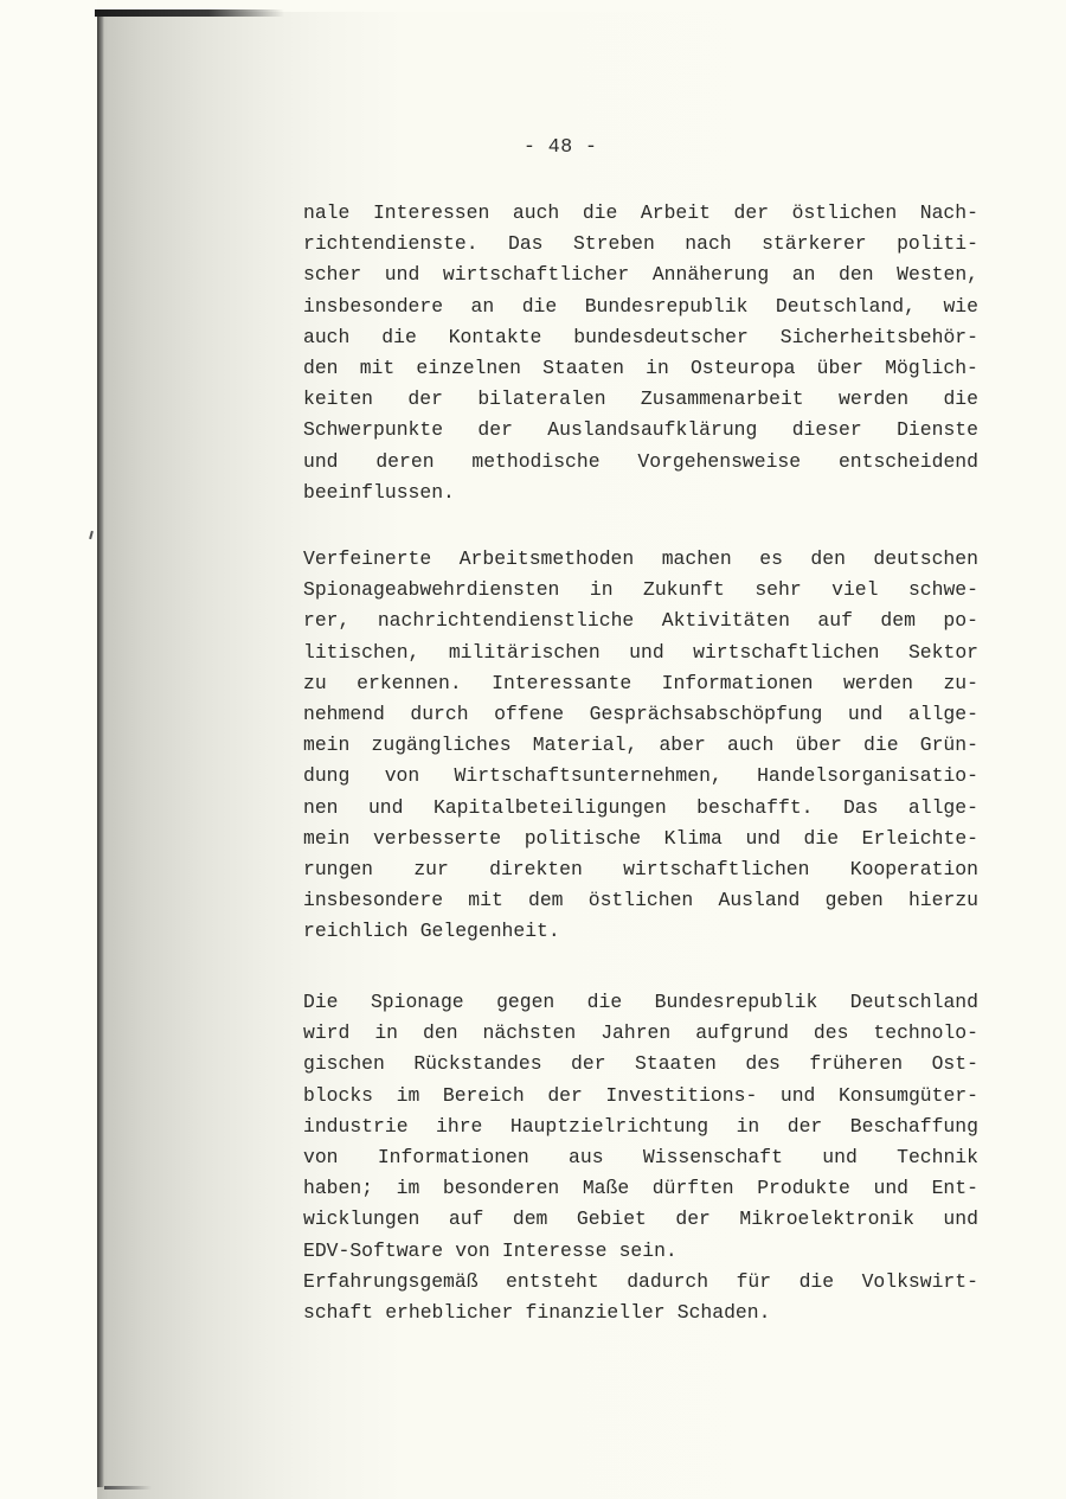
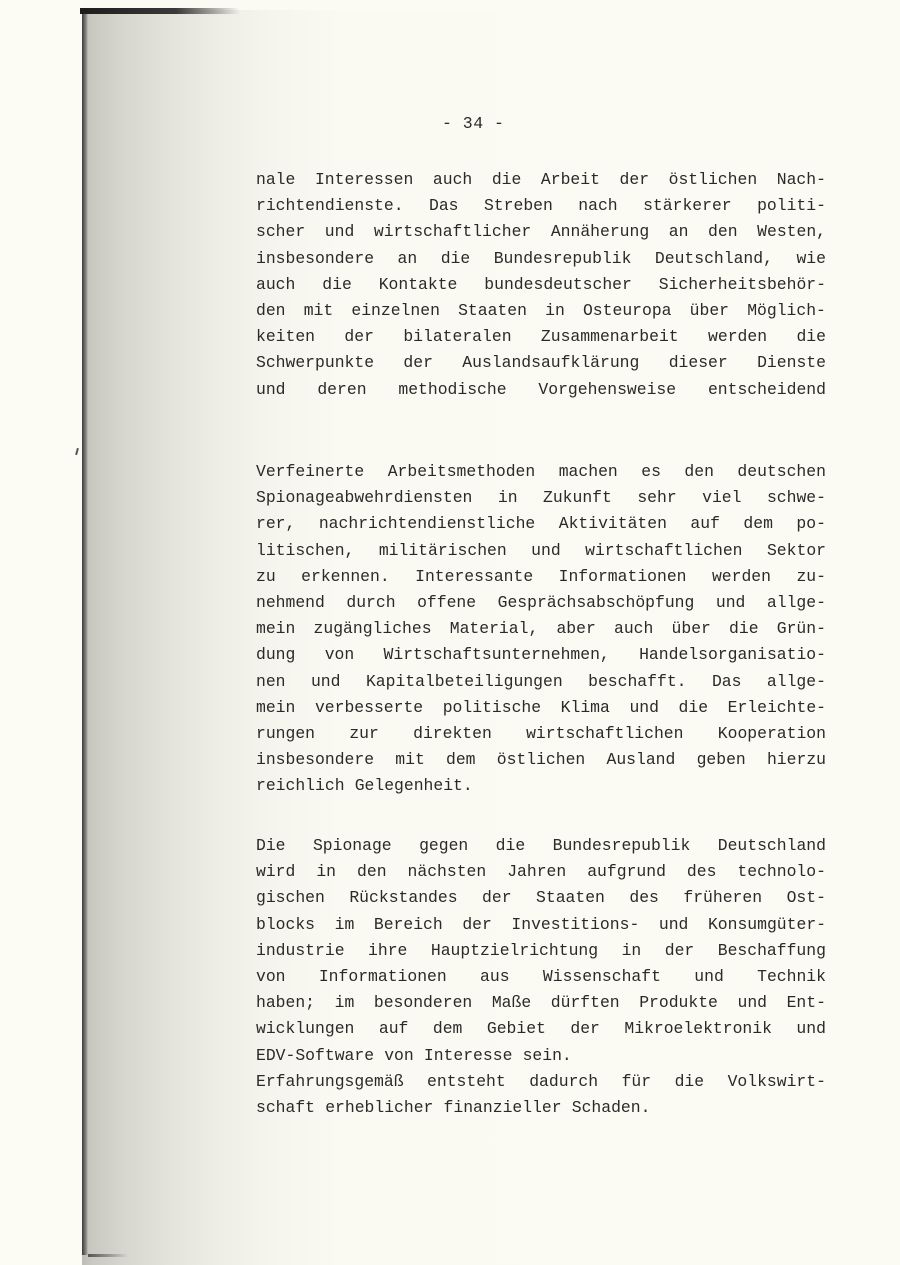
- - 48 -
+ - 34 -
  nale
  Interessen
  auch
  die
  Arbeit
  der
  östlichen
  Nach-
  richtendienste.
  Das
  Streben
  nach
  stärkerer
  politi-
  scher
  und
  wirtschaftlicher
  Annäherung
  an
  den
  Westen,
  insbesondere
  an
  die
  Bundesrepublik
  Deutschland,
  wie
  auch
  die
  Kontakte
  bundesdeutscher
  Sicherheitsbehör-
  den
  mit
  einzelnen
  Staaten
  in
  Osteuropa
  über
  Möglich-
  keiten
  der
  bilateralen
  Zusammenarbeit
  werden
  die
  Schwerpunkte
  der
  Auslandsaufklärung
  dieser
  Dienste
  und
  deren
  methodische
  Vorgehensweise
  entscheidend
- beeinflussen.
  Verfeinerte
  Arbeitsmethoden
  machen
  es
  den
  deutschen
  Spionageabwehrdiensten
  in
  Zukunft
  sehr
  viel
  schwe-
  rer,
  nachrichtendienstliche
  Aktivitäten
  auf
  dem
  po-
  litischen,
  militärischen
  und
  wirtschaftlichen
  Sektor
  zu
  erkennen.
  Interessante
  Informationen
  werden
  zu-
  nehmend
  durch
  offene
  Gesprächsabschöpfung
  und
  allge-
  mein
  zugängliches
  Material,
  aber
  auch
  über
  die
  Grün-
  dung
  von
  Wirtschaftsunternehmen,
  Handelsorganisatio-
  nen
  und
  Kapitalbeteiligungen
  beschafft.
  Das
  allge-
  mein
  verbesserte
  politische
  Klima
  und
  die
  Erleichte-
  rungen
  zur
  direkten
  wirtschaftlichen
  Kooperation
  insbesondere
  mit
  dem
  östlichen
  Ausland
  geben
  hierzu
  reichlich
  Gelegenheit.
  Die
  Spionage
  gegen
  die
  Bundesrepublik
  Deutschland
  wird
  in
  den
  nächsten
  Jahren
  aufgrund
  des
  technolo-
  gischen
  Rückstandes
  der
  Staaten
  des
  früheren
  Ost-
  blocks
  im
  Bereich
  der
  Investitions-
  und
  Konsumgüter-
  industrie
  ihre
  Hauptzielrichtung
  in
  der
  Beschaffung
  von
  Informationen
  aus
  Wissenschaft
  und
  Technik
  haben;
  im
  besonderen
  Maße
  dürften
  Produkte
  und
  Ent-
  wicklungen
  auf
  dem
  Gebiet
  der
  Mikroelektronik
  und
  EDV-Software
  von
  Interesse
  sein.
  Erfahrungsgemäß
  entsteht
  dadurch
  für
  die
  Volkswirt-
  schaft
  erheblicher
  finanzieller
  Schaden.
